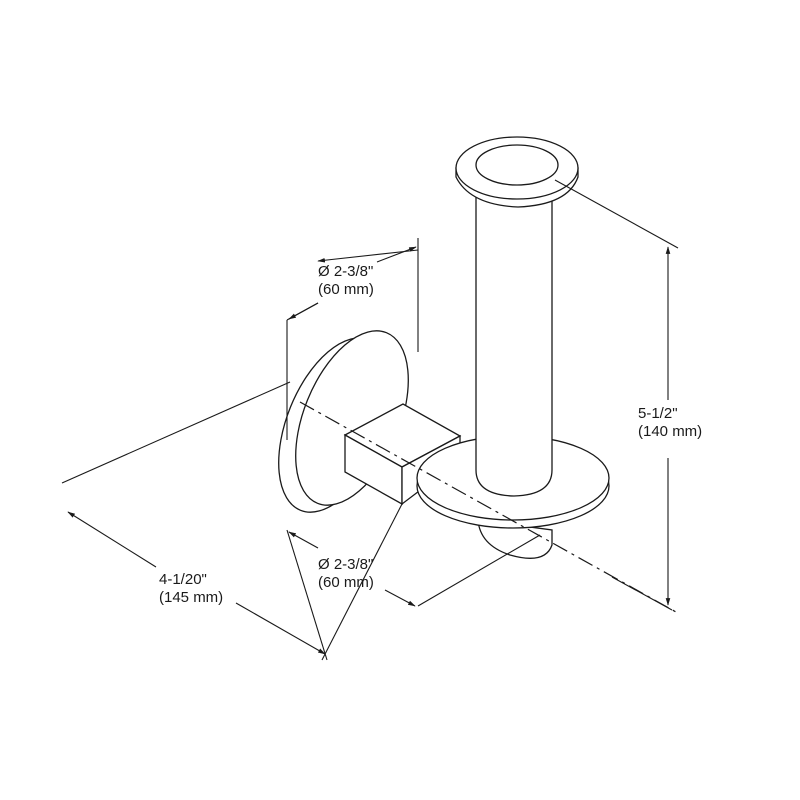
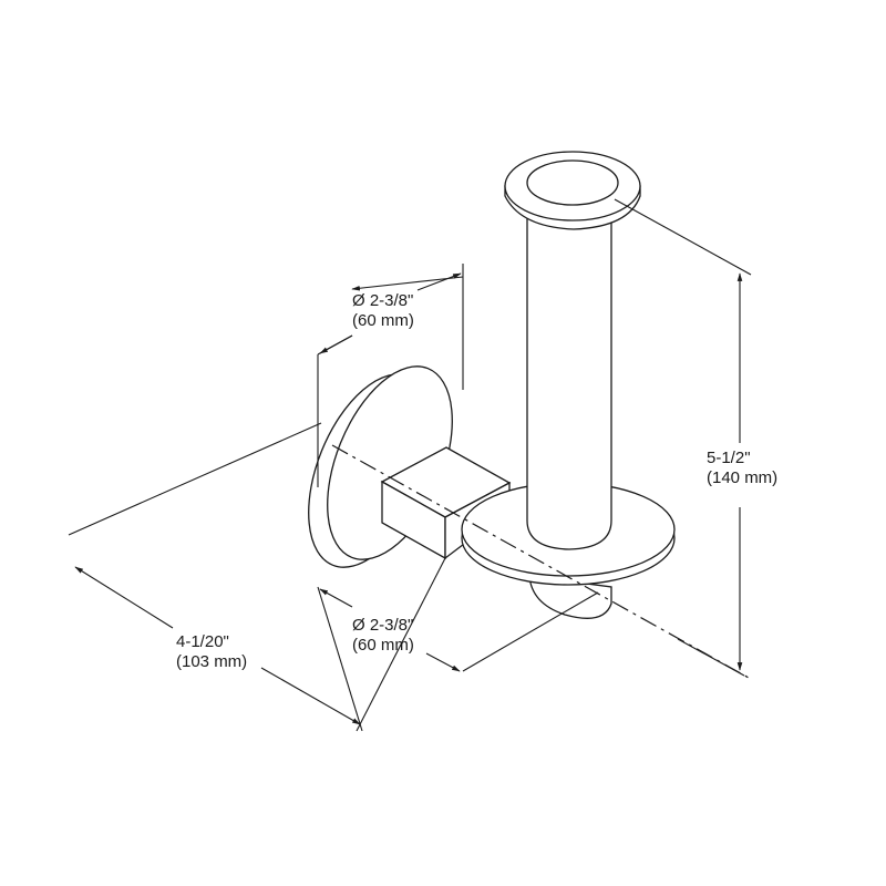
  Ø 2-3/8"
  (60 mm)
  5-1/2"
  (140 mm)
  4-1/20"
- (145 mm)
+ (103 mm)
  Ø 2-3/8"
  (60 mm)
